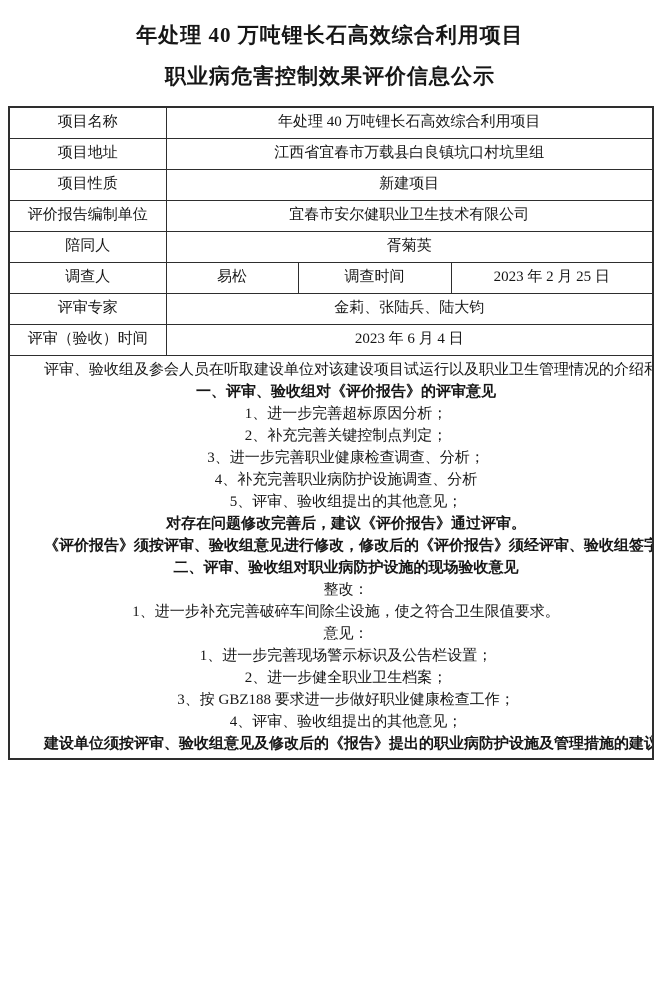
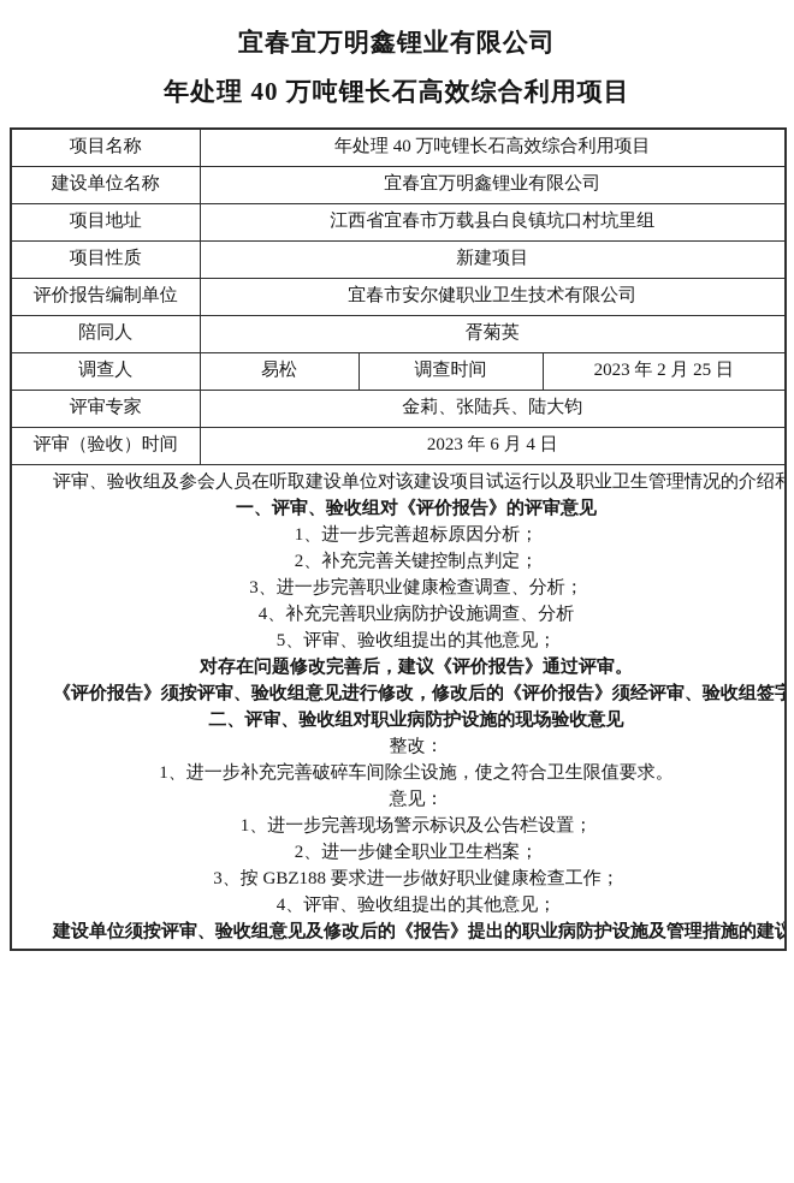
+ 宜春宜万明鑫锂业有限公司
  年处理 40 万吨锂长石高效综合利用项目
- 职业病危害控制效果评价信息公示
  项目名称	年处理 40 万吨锂长石高效综合利用项目
+ 建设单位名称	宜春宜万明鑫锂业有限公司
  项目地址	江西省宜春市万载县白良镇坑口村坑里组
  项目性质	新建项目
  评价报告编制单位	宜春市安尔健职业卫生技术有限公司
  陪同人	胥菊英
  调查人	易松	调查时间	2023 年 2 月 25 日
  评审专家	金莉、张陆兵、陆大钧
  评审（验收）时间	2023 年 6 月 4 日
  评审、验收组及参会人员在听取建设单位对该建设项目试运行以及职业卫生管理情况的介绍和 一、评审、验收组对《评价报告》的评审意见 1、进一步完善超标原因分析； 2、补充完善关键控制点判定； 3、进一步完善职业健康检查调查、分析； 4、补充完善职业病防护设施调查、分析 5、评审、验收组提出的其他意见； 对存在问题修改完善后，建议《评价报告》通过评审。 《评价报告》须按评审、验收组意见进行修改，修改后的《评价报告》须经评审、验收组签字 二、评审、验收组对职业病防护设施的现场验收意见 整改： 1、进一步补充完善破碎车间除尘设施，使之符合卫生限值要求。 意见： 1、进一步完善现场警示标识及公告栏设置； 2、进一步健全职业卫生档案； 3、按 GBZ188 要求进一步做好职业健康检查工作； 4、评审、验收组提出的其他意见； 建设单位须按评审、验收组意见及修改后的《报告》提出的职业病防护设施及管理措施的建议
